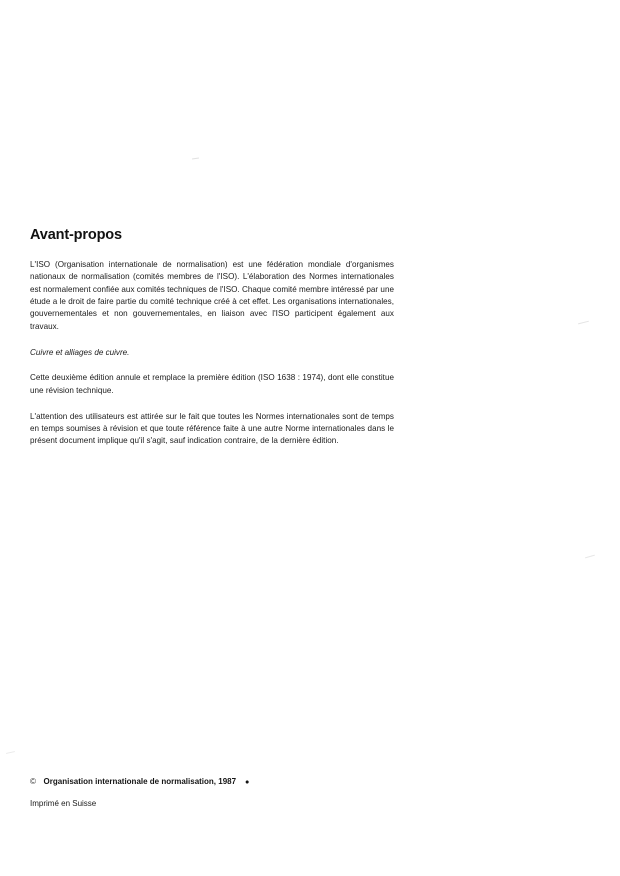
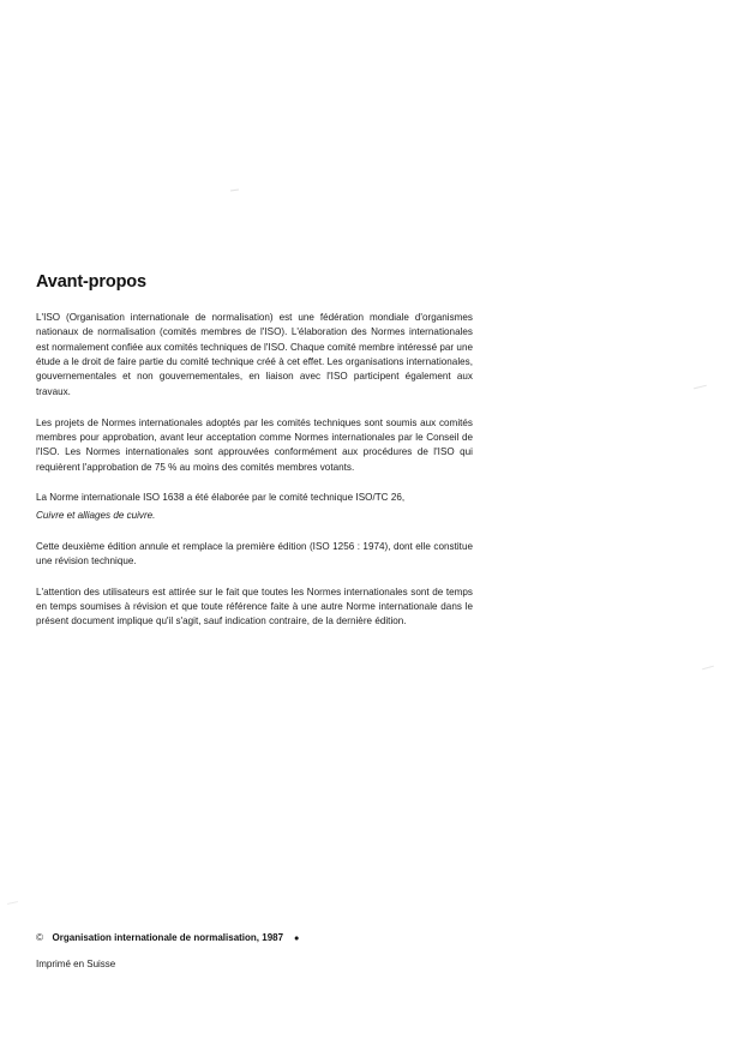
  Avant-propos
  L'ISO (Organisation internationale de normalisation) est une fédération mondiale d'organismes nationaux de normalisation (comités membres de l'ISO). L'élaboration des Normes internationales est normalement confiée aux comités techniques de l'ISO. Chaque comité membre intéressé par une étude a le droit de faire partie du comité technique créé à cet effet. Les organisations internationales, gouvernementales et non gouvernementales, en liaison avec l'ISO participent également aux travaux.
+ Les projets de Normes internationales adoptés par les comités techniques sont soumis aux comités membres pour approbation, avant leur acceptation comme Normes internationales par le Conseil de l'ISO. Les Normes internationales sont approuvées conformément aux procédures de l'ISO qui requièrent l'approbation de 75 % au moins des comités membres votants.
+ La Norme internationale ISO 1638 a été élaborée par le comité technique ISO/TC 26,
  Cuivre et alliages de cuivre.
- Cette deuxième édition annule et remplace la première édition (ISO 1638 : 1974), dont elle constitue une révision technique.
+ Cette deuxième édition annule et remplace la première édition (ISO 1256 : 1974), dont elle constitue une révision technique.
- L'attention des utilisateurs est attirée sur le fait que toutes les Normes internationales sont de temps en temps soumises à révision et que toute référence faite à une autre Norme internationales dans le présent document implique qu'il s'agit, sauf indication contraire, de la dernière édition.
+ L'attention des utilisateurs est attirée sur le fait que toutes les Normes internationales sont de temps en temps soumises à révision et que toute référence faite à une autre Norme internationale dans le présent document implique qu'il s'agit, sauf indication contraire, de la dernière édition.
  ©
  Organisation internationale de normalisation, 1987
  ●
  Imprimé en Suisse
